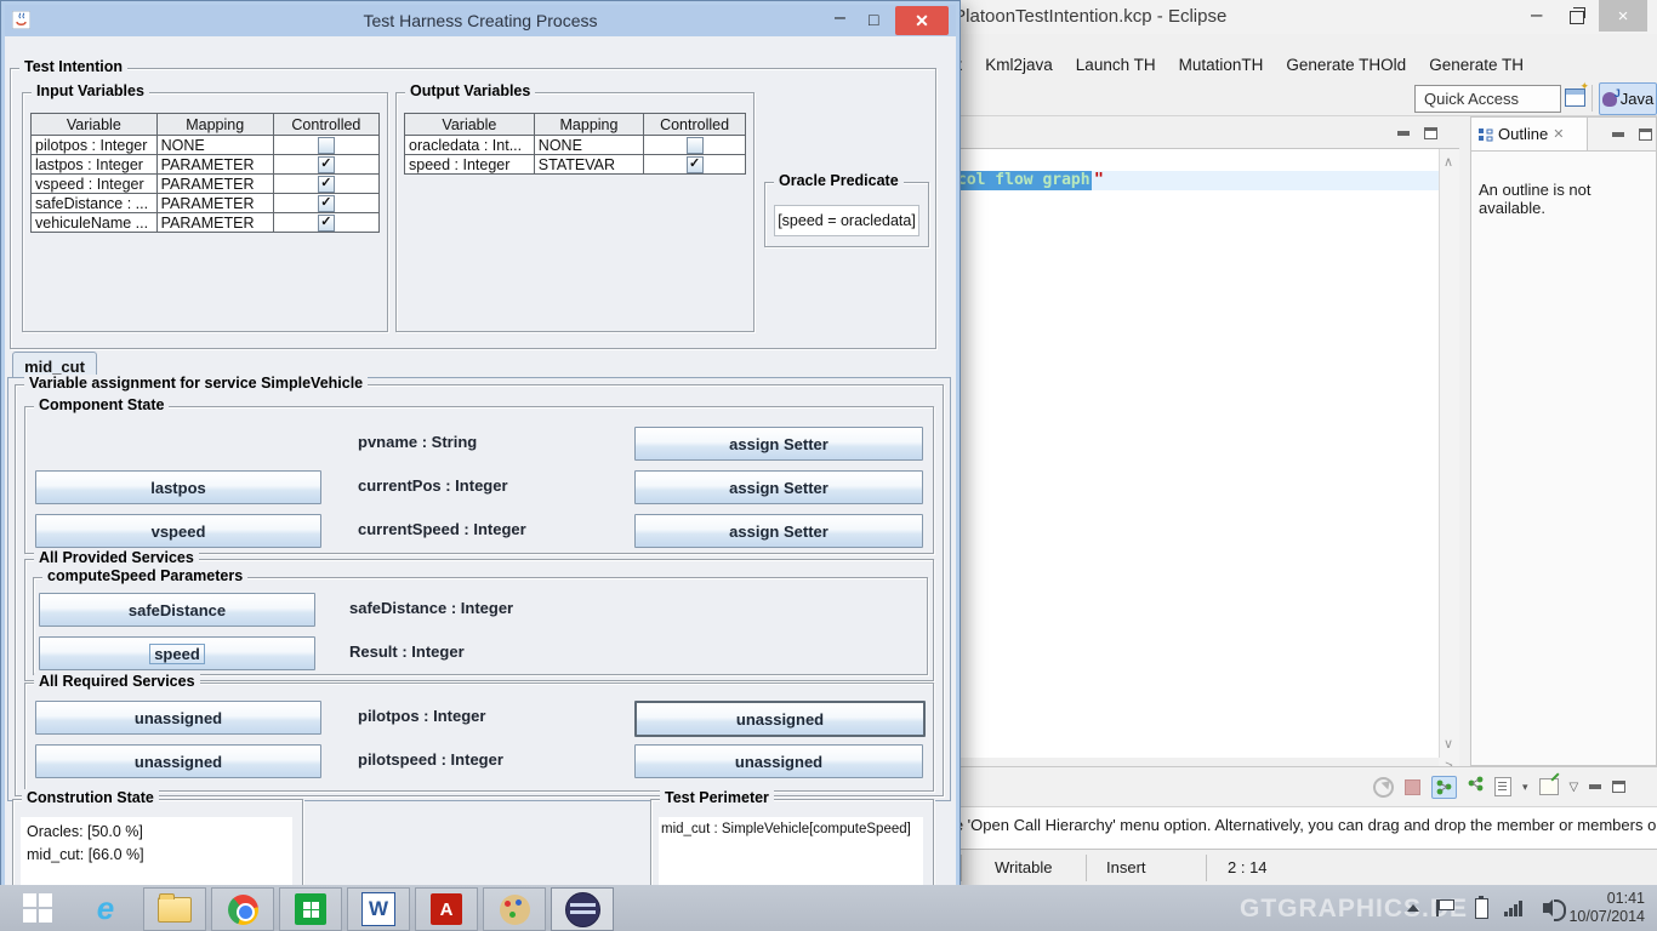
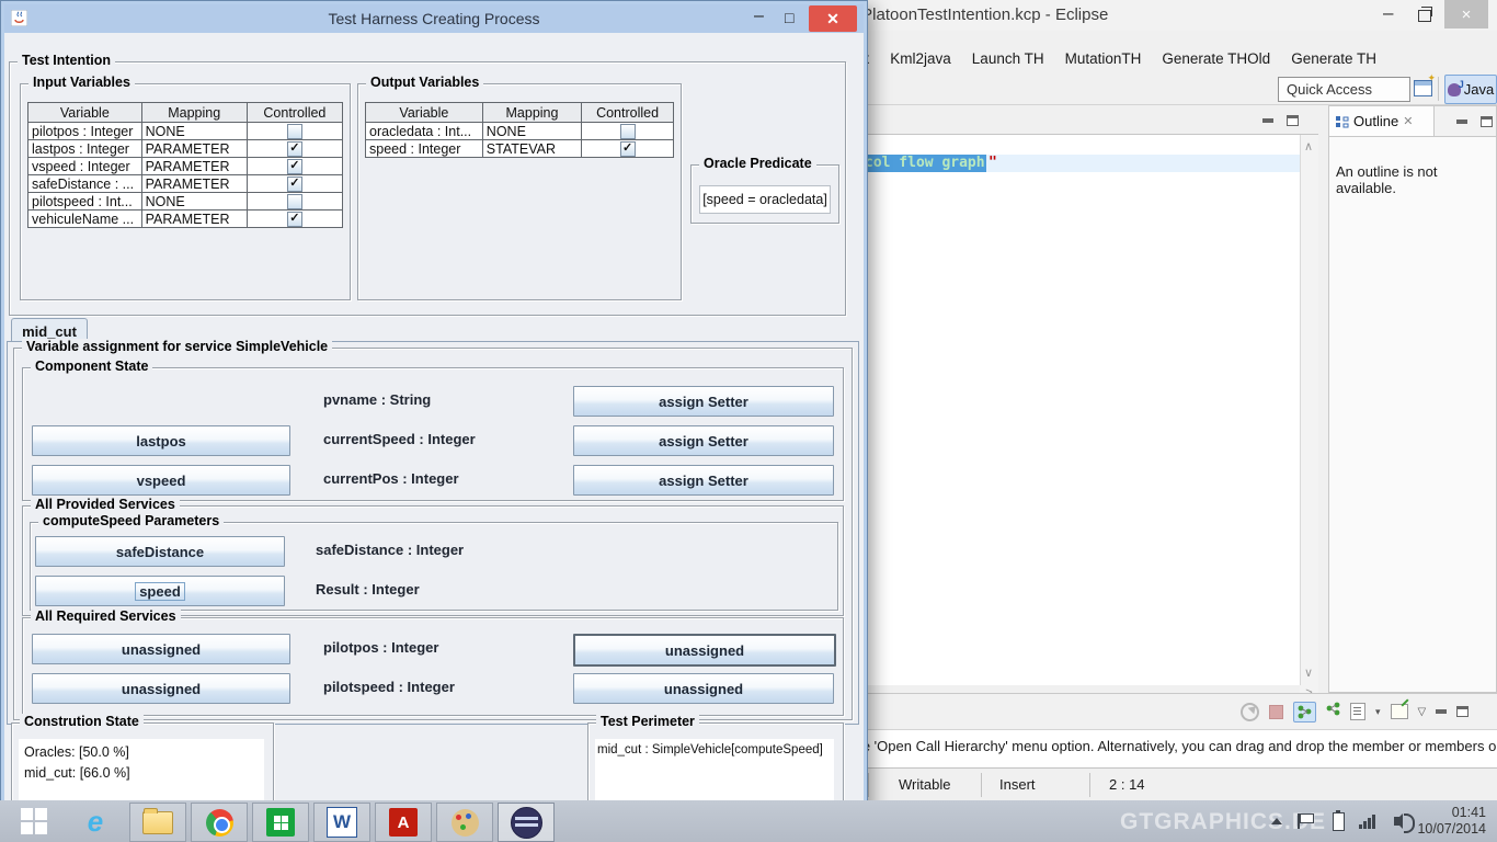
  PlatoonTestIntention.kcp - Eclipse
  –
  ×
  Kml2java
  Launch TH
  MutationTH
  Generate THOld
  Generate TH
  Quick Access
  Java
  col flow graph
  "
  ∧
  ∨
  Outline
  ✕
  An outline is not available.
  ▾
  ▽
  'Open Call Hierarchy' menu option. Alternatively, you can drag and drop the member or members o
  Writable
  Insert
  2 : 14
  Test Harness Creating Process
  –
  □
  ✕
  Test Intention
  Input Variables
  Variable	Mapping	Controlled
  pilotpos : Integer	NONE
  lastpos : Integer	PARAMETER	✓
  vspeed : Integer	PARAMETER	✓
  safeDistance : ...	PARAMETER	✓
+ pilotspeed : Int...	NONE
  vehiculeName ...	PARAMETER	✓
  Output Variables
  Variable	Mapping	Controlled
  oracledata : Int...	NONE
  speed : Integer	STATEVAR	✓
  Oracle Predicate
  [speed = oracledata]
  mid_cut
  Variable assignment for service SimpleVehicle
  Component State
  pvname : String
  assign Setter
  lastpos
- currentPos : Integer
+ currentSpeed : Integer
  assign Setter
  vspeed
- currentSpeed : Integer
+ currentPos : Integer
  assign Setter
  All Provided Services
  computeSpeed Parameters
  safeDistance
  safeDistance : Integer
  speed
  Result : Integer
  All Required Services
  unassigned
  pilotpos : Integer
  unassigned
  unassigned
  pilotspeed : Integer
  unassigned
  Constrution State
  Oracles: [50.0 %]
  mid_cut: [66.0 %]
  Test Perimeter
  mid_cut : SimpleVehicle[computeSpeed]
  GTGRAPHICS.E
  e
  W
  A
  01:41
  10/07/2014
